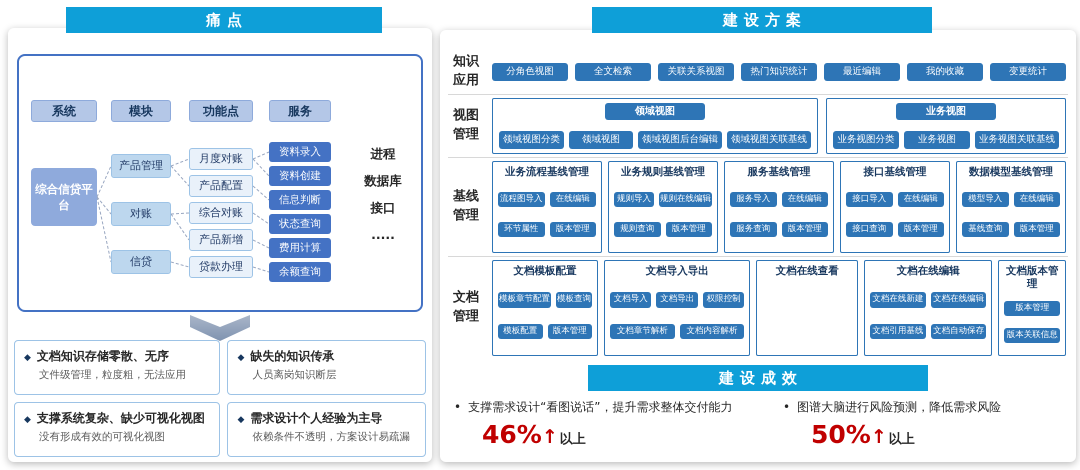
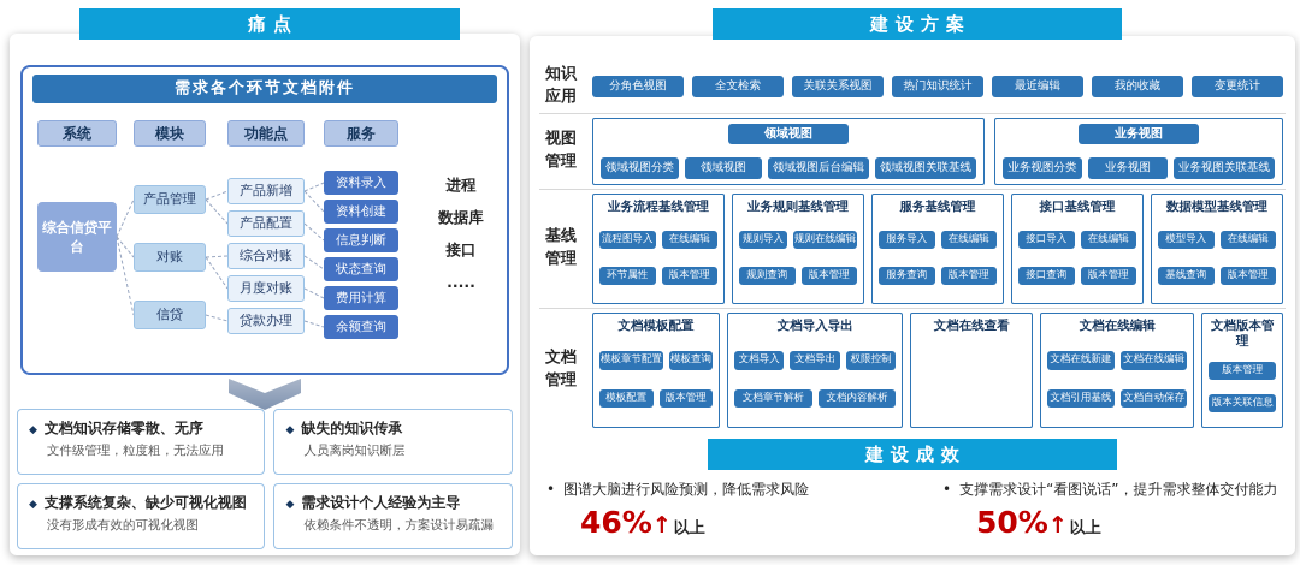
  痛点
+ 需求各个环节文档附件
  系统
  模块
  功能点
  服务
  综合信贷平台
  产品管理
  对账
  信贷
- 月度对账
+ 产品新增
  产品配置
  综合对账
- 产品新增
+ 月度对账
  贷款办理
  资料录入
  资料创建
  信息判断
  状态查询
  费用计算
  余额查询
  进程
  数据库
  接口
  .....
  ◆
  文档知识存储零散、无序
  文件级管理，粒度粗，无法应用
  ◆
  缺失的知识传承
  人员离岗知识断层
  ◆
  支撑系统复杂、缺少可视化视图
  没有形成有效的可视化视图
  ◆
  需求设计个人经验为主导
  依赖条件不透明，方案设计易疏漏
  建设方案
  知识应用
  分角色视图
  全文检索
  关联关系视图
  热门知识统计
  最近编辑
  我的收藏
  变更统计
  视图管理
  领域视图
  领域视图分类
  领域视图
  领域视图后台编辑
  领域视图关联基线
  业务视图
  业务视图分类
  业务视图
  业务视图关联基线
  基线管理
  业务流程基线管理
  流程图导入
  在线编辑
  环节属性
  版本管理
  业务规则基线管理
  规则导入
  规则在线编辑
  规则查询
  版本管理
  服务基线管理
  服务导入
  在线编辑
  服务查询
  版本管理
  接口基线管理
  接口导入
  在线编辑
  接口查询
  版本管理
  数据模型基线管理
  模型导入
  在线编辑
  基线查询
  版本管理
  文档管理
  文档模板配置
  模板章节配置
  模板查询
  模板配置
  版本管理
  文档导入导出
  文档导入
  文档导出
  权限控制
  文档章节解析
  文档内容解析
  文档在线查看
  文档在线编辑
  文档在线新建
  文档在线编辑
  文档引用基线
  文档自动保存
  文档版本管理
  版本管理
  版本关联信息
  建设成效
  •
- 支撑需求设计“看图说话”，提升需求整体交付能力
+ 图谱大脑进行风险预测，降低需求风险
  46%
  ↑
  以上
  •
- 图谱大脑进行风险预测，降低需求风险
+ 支撑需求设计“看图说话”，提升需求整体交付能力
  50%
  ↑
  以上
